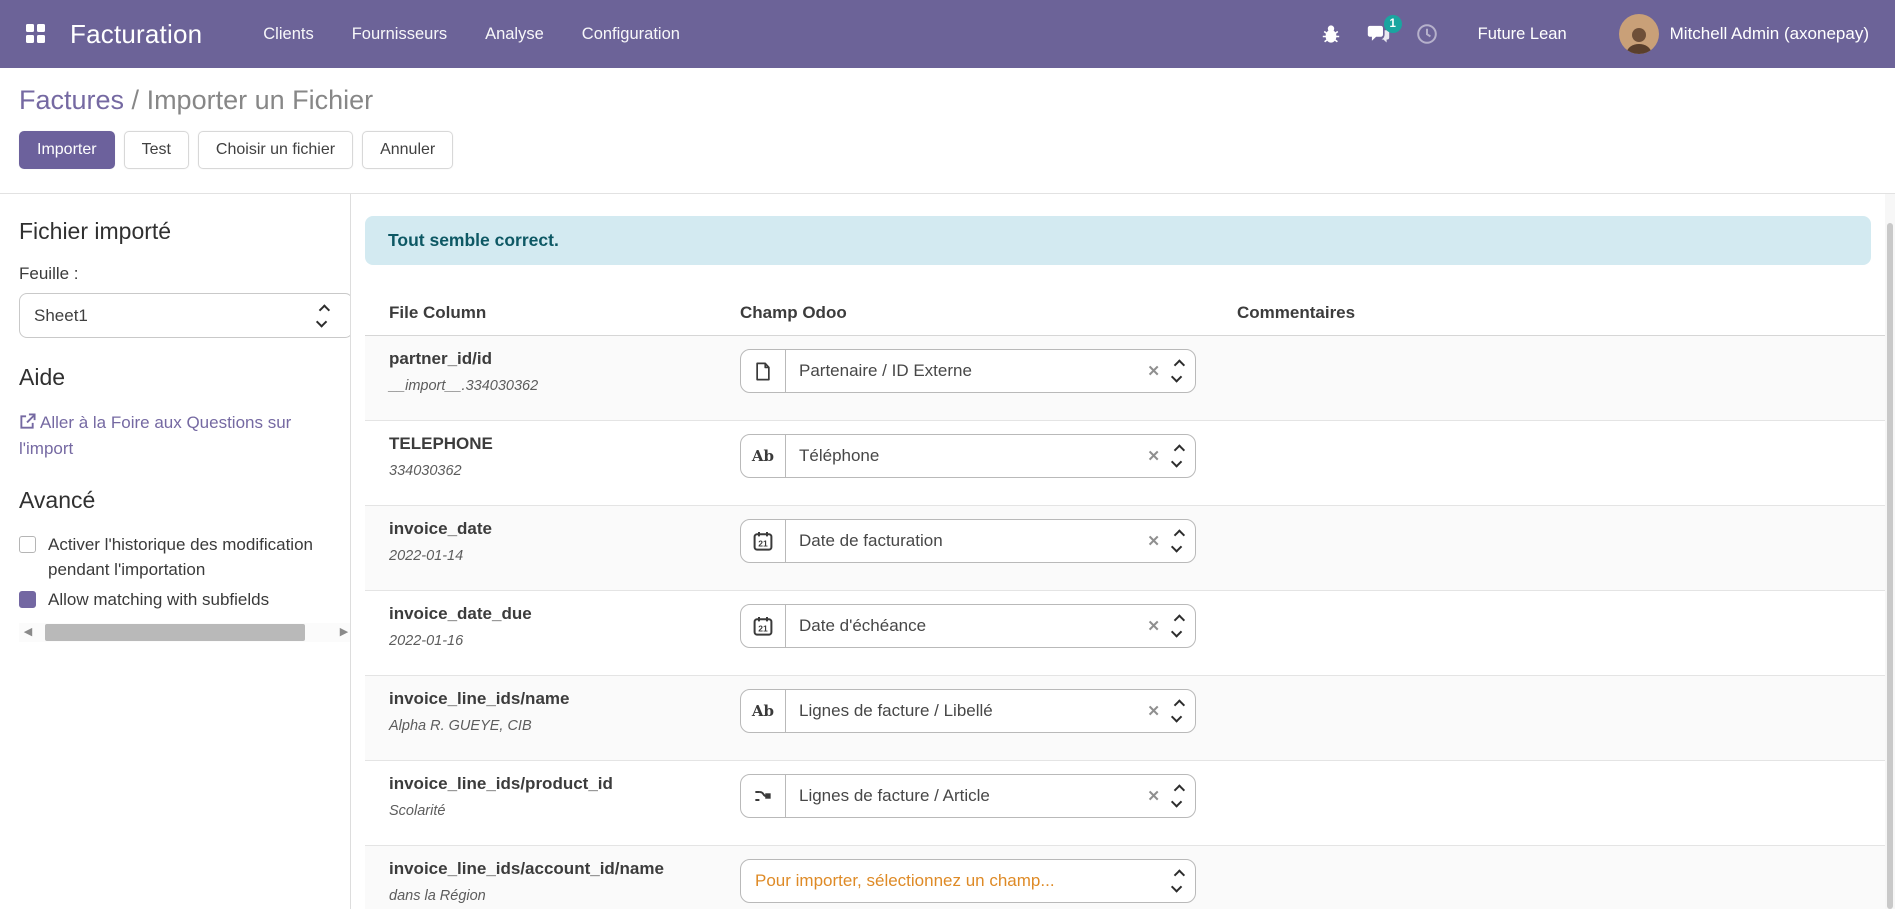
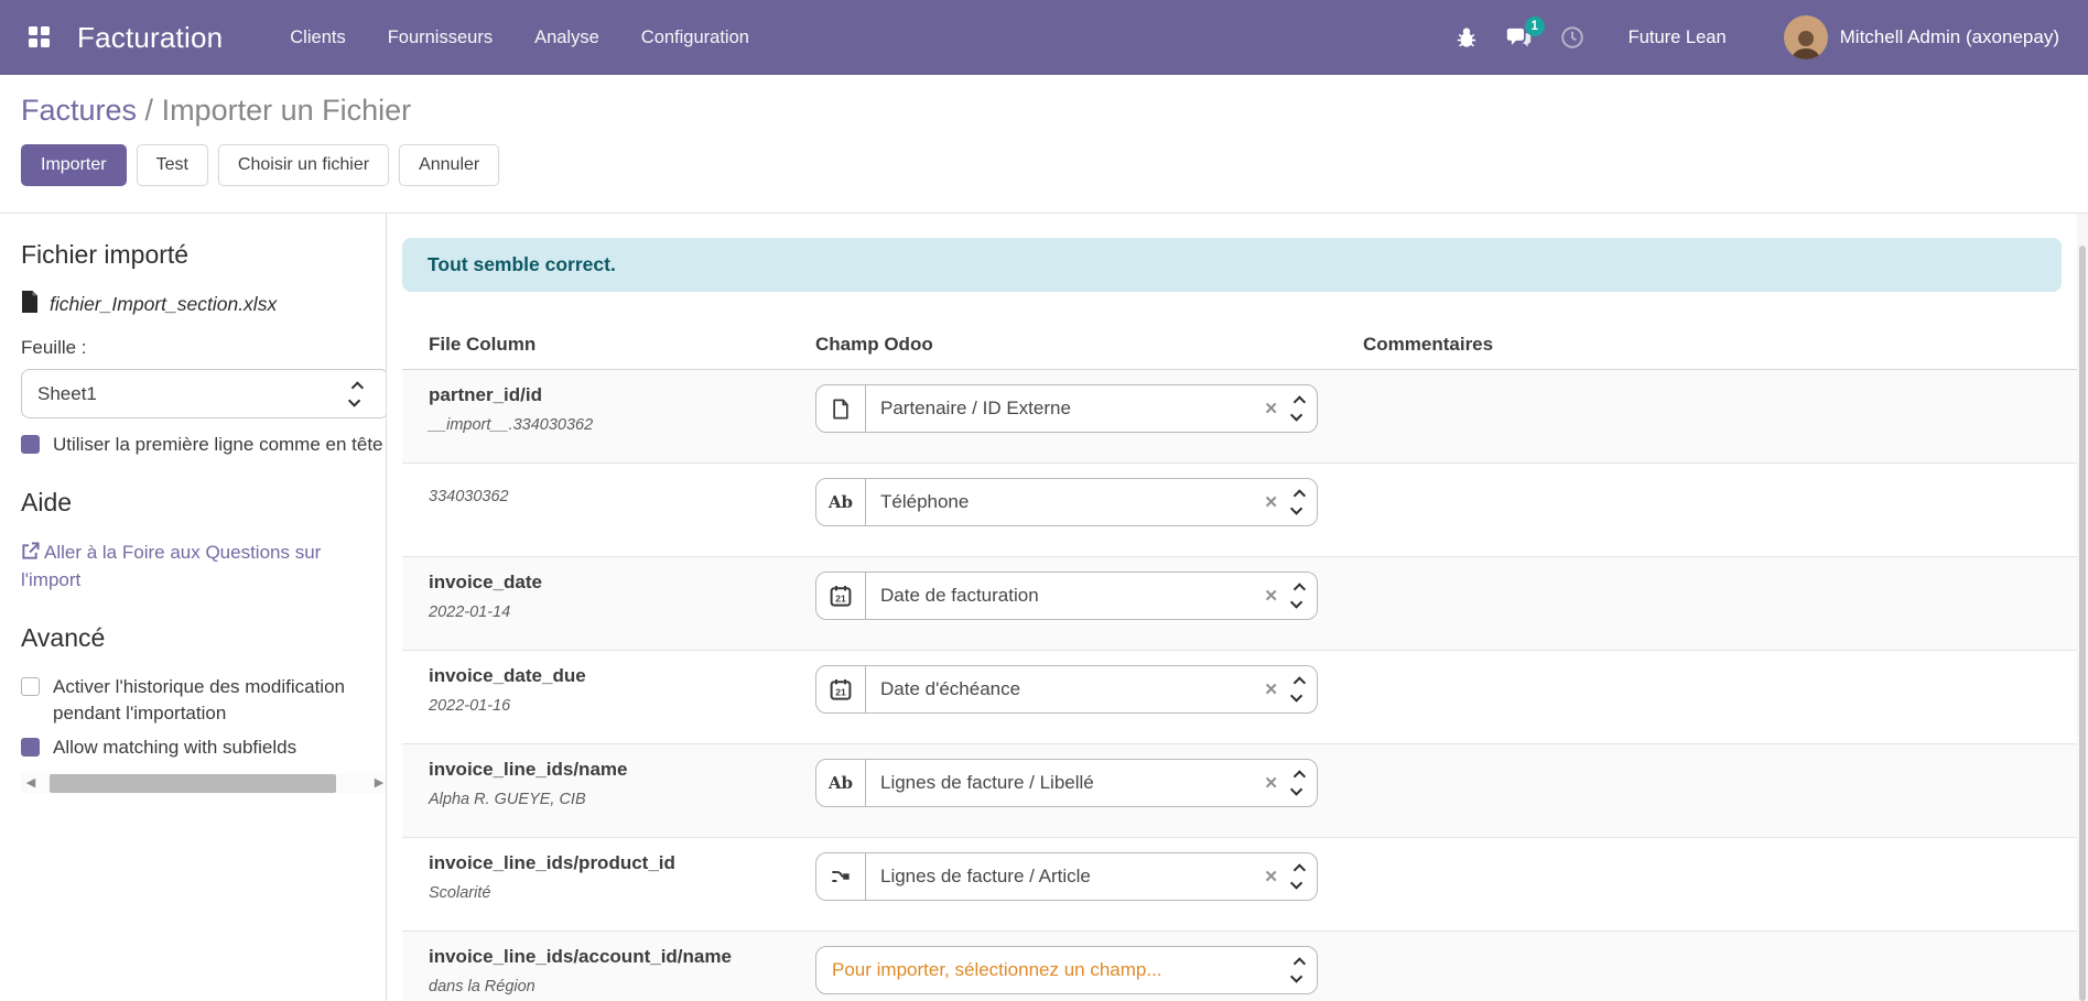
  Facturation
  Clients
  Fournisseurs
  Analyse
  Configuration
  1
  Future Lean
  Mitchell Admin (axonepay)
  Factures / Importer un Fichier
  Importer
  Test
  Choisir un fichier
  Annuler
  Fichier importé
+ fichier_Import_section.xlsx
  Feuille :
  Sheet1
+ Utiliser la première ligne comme en tête
  Aide
  Aller à la Foire aux Questions sur l'import
  Avancé
  Activer l'historique des modification pendant l'importation
  Allow matching with subfields
  ◀
  ▶
  Tout semble correct.
  File Column
  Champ Odoo
  Commentaires
  partner_id/id
  __import__.334030362
  Partenaire / ID Externe
  ✕
- TELEPHONE
  334030362
  Ab
  Téléphone
  ✕
  invoice_date
  2022-01-14
  21
  Date de facturation
  ✕
  invoice_date_due
  2022-01-16
  21
  Date d'échéance
  ✕
  invoice_line_ids/name
  Alpha R. GUEYE, CIB
  Ab
  Lignes de facture / Libellé
  ✕
  invoice_line_ids/product_id
  Scolarité
  Lignes de facture / Article
  ✕
  invoice_line_ids/account_id/name
  dans la Région
  Pour importer, sélectionnez un champ...
